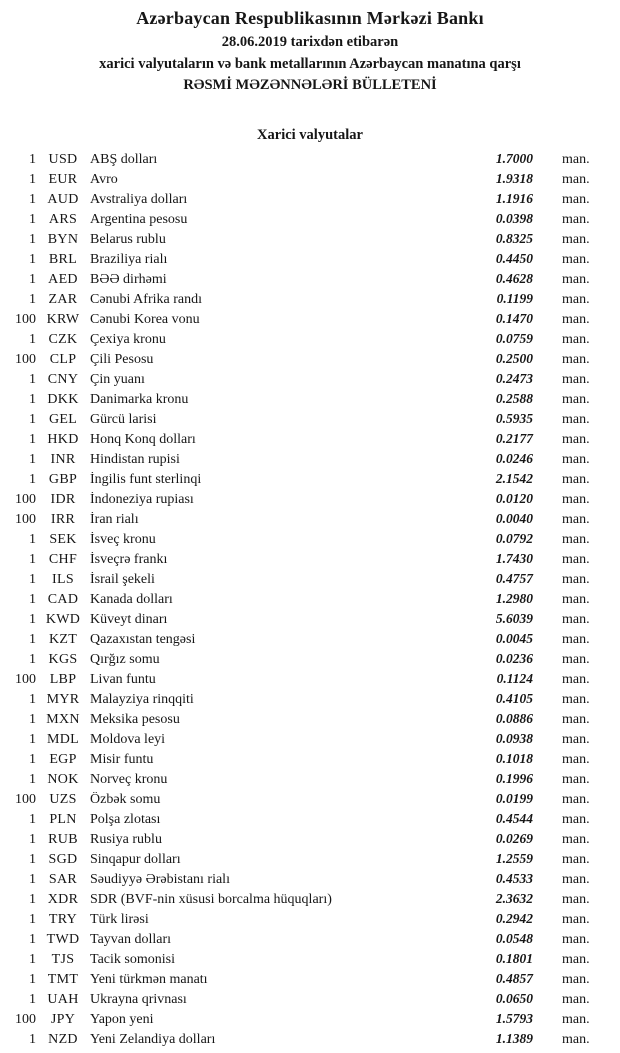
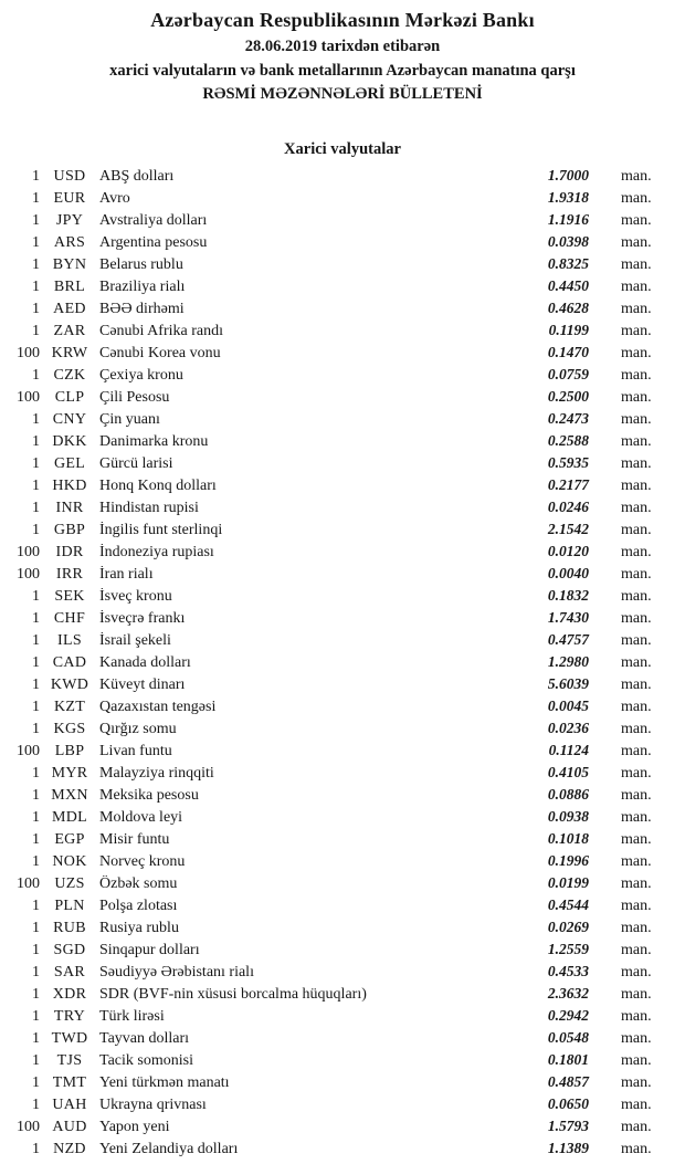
  Azərbaycan Respublikasının Mərkəzi Bankı
  28.06.2019 tarixdən etibarən
  xarici valyutaların və bank metallarının Azərbaycan manatına qarşı
  RƏSMİ MƏZƏNNƏLƏRİ BÜLLETENİ
  Xarici valyutalar
  1
  USD
  ABŞ dolları
  1.7000
  man.
  1
  EUR
  Avro
  1.9318
  man.
  1
- AUD
+ JPY
  Avstraliya dolları
  1.1916
  man.
  1
  ARS
  Argentina pesosu
  0.0398
  man.
  1
  BYN
  Belarus rublu
  0.8325
  man.
  1
  BRL
  Braziliya rialı
  0.4450
  man.
  1
  AED
  BƏƏ dirhəmi
  0.4628
  man.
  1
  ZAR
  Cənubi Afrika randı
  0.1199
  man.
  100
  KRW
  Cənubi Korea vonu
  0.1470
  man.
  1
  CZK
  Çexiya kronu
  0.0759
  man.
  100
  CLP
  Çili Pesosu
  0.2500
  man.
  1
  CNY
  Çin yuanı
  0.2473
  man.
  1
  DKK
  Danimarka kronu
  0.2588
  man.
  1
  GEL
  Gürcü larisi
  0.5935
  man.
  1
  HKD
  Honq Konq dolları
  0.2177
  man.
  1
  INR
  Hindistan rupisi
  0.0246
  man.
  1
  GBP
  İngilis funt sterlinqi
  2.1542
  man.
  100
  IDR
  İndoneziya rupiası
  0.0120
  man.
  100
  IRR
  İran rialı
  0.0040
  man.
  1
  SEK
  İsveç kronu
- 0.0792
+ 0.1832
  man.
  1
  CHF
  İsveçrə frankı
  1.7430
  man.
  1
  ILS
  İsrail şekeli
  0.4757
  man.
  1
  CAD
  Kanada dolları
  1.2980
  man.
  1
  KWD
  Küveyt dinarı
  5.6039
  man.
  1
  KZT
  Qazaxıstan tengəsi
  0.0045
  man.
  1
  KGS
  Qırğız somu
  0.0236
  man.
  100
  LBP
  Livan funtu
  0.1124
  man.
  1
  MYR
  Malayziya rinqqiti
  0.4105
  man.
  1
  MXN
  Meksika pesosu
  0.0886
  man.
  1
  MDL
  Moldova leyi
  0.0938
  man.
  1
  EGP
  Misir funtu
  0.1018
  man.
  1
  NOK
  Norveç kronu
  0.1996
  man.
  100
  UZS
  Özbək somu
  0.0199
  man.
  1
  PLN
  Polşa zlotası
  0.4544
  man.
  1
  RUB
  Rusiya rublu
  0.0269
  man.
  1
  SGD
  Sinqapur dolları
  1.2559
  man.
  1
  SAR
  Səudiyyə Ərəbistanı rialı
  0.4533
  man.
  1
  XDR
  SDR (BVF-nin xüsusi borcalma hüquqları)
  2.3632
  man.
  1
  TRY
  Türk lirəsi
  0.2942
  man.
  1
  TWD
  Tayvan dolları
  0.0548
  man.
  1
  TJS
  Tacik somonisi
  0.1801
  man.
  1
  TMT
  Yeni türkmən manatı
  0.4857
  man.
  1
  UAH
  Ukrayna qrivnası
  0.0650
  man.
  100
- JPY
+ AUD
  Yapon yeni
  1.5793
  man.
  1
  NZD
  Yeni Zelandiya dolları
  1.1389
  man.
